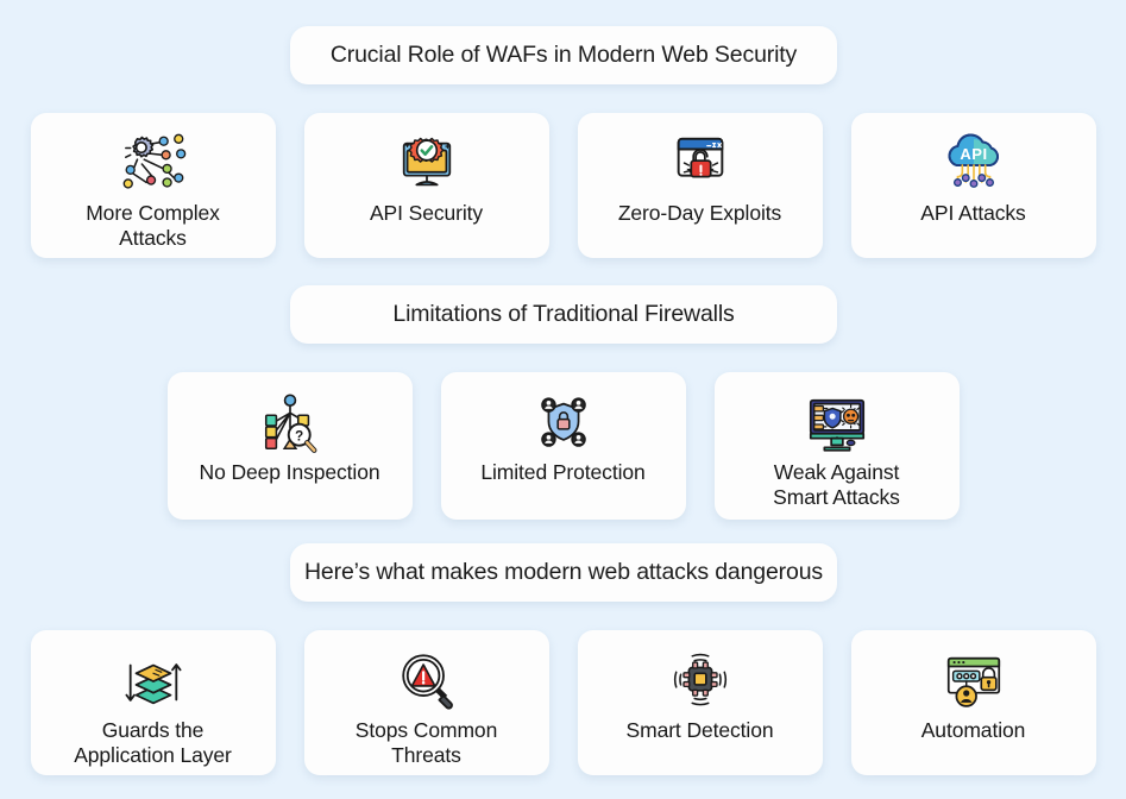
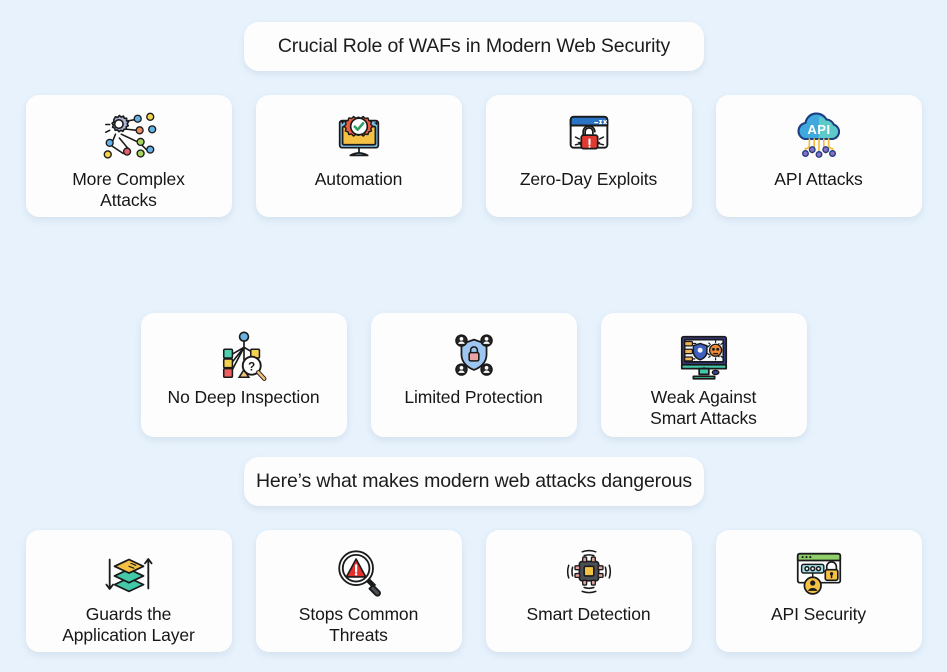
  Crucial Role of WAFs in Modern Web Security
  More Complex
  Attacks
- API Security
+ Automation
  Zero-Day Exploits
  API
  API Attacks
- Limitations of Traditional Firewalls
  ?
  No Deep Inspection
  Limited Protection
  Weak Against
  Smart Attacks
  Here’s what makes modern web attacks dangerous
  Guards the
  Application Layer
  Stops Common
  Threats
  Smart Detection
- Automation
+ API Security
